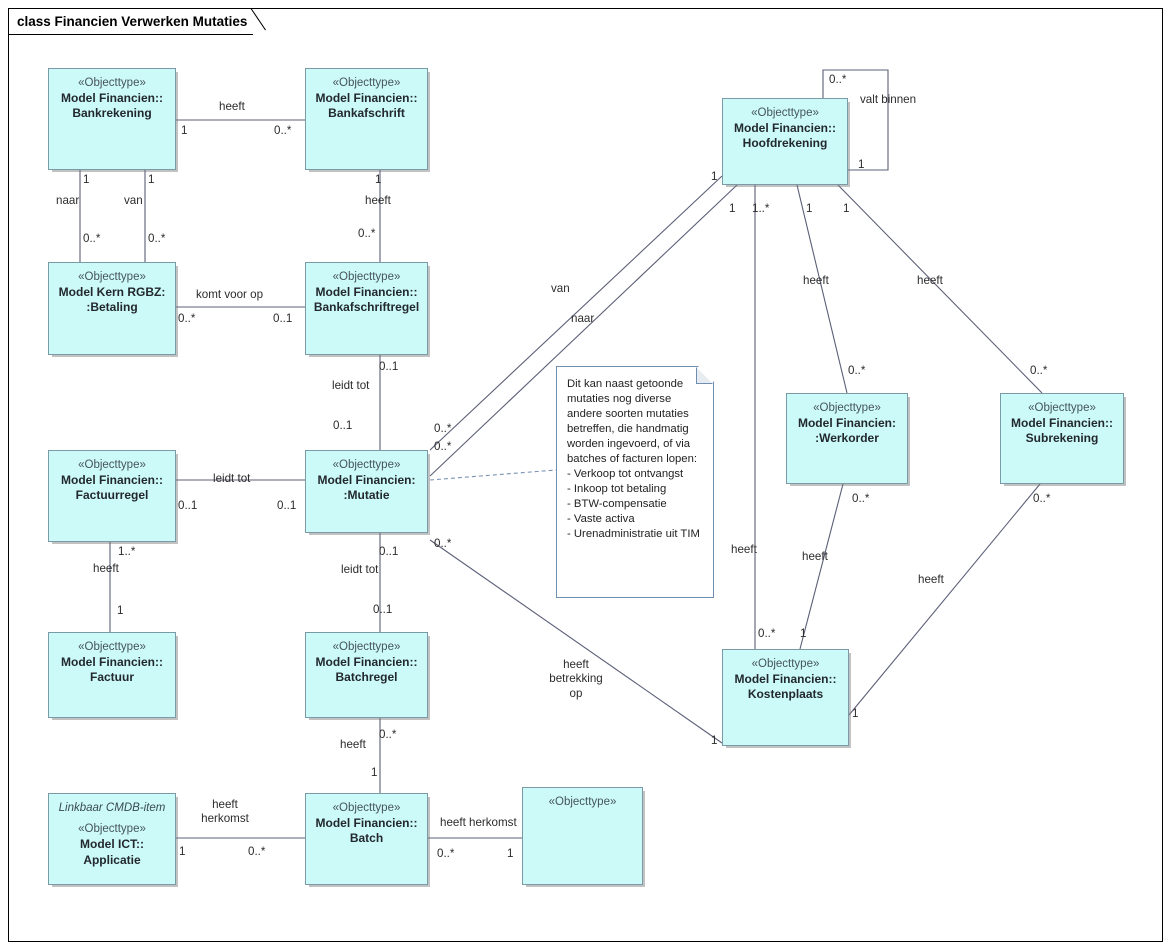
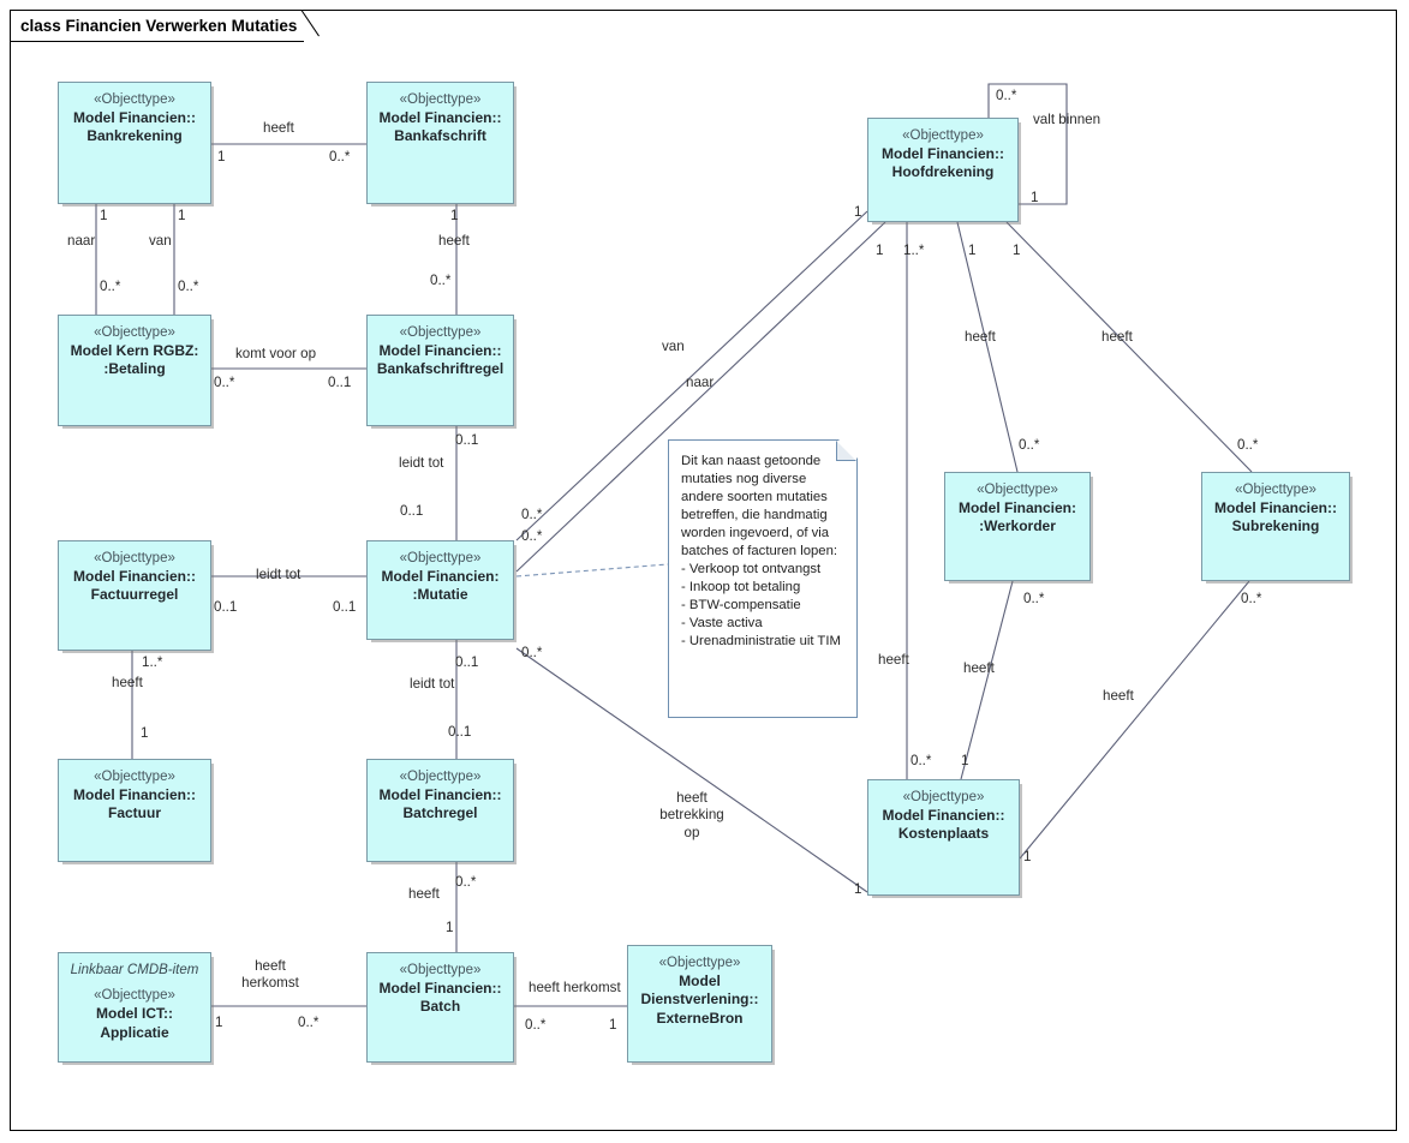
  class Financien Verwerken Mutaties
  «Objecttype»
  Model Financien::
  Bankrekening
  «Objecttype»
  Model Financien::
  Bankafschrift
  «Objecttype»
  Model Kern RGBZ:
  :Betaling
  «Objecttype»
  Model Financien::
  Bankafschriftregel
  «Objecttype»
  Model Financien::
  Factuurregel
  «Objecttype»
  Model Financien:
  :Mutatie
  «Objecttype»
  Model Financien::
  Factuur
  «Objecttype»
  Model Financien::
  Batchregel
  Linkbaar CMDB-item
  «Objecttype»
  Model ICT::
  Applicatie
  «Objecttype»
  Model Financien::
  Batch
  «Objecttype»
+ Model
+ Dienstverlening::
+ ExterneBron
  «Objecttype»
  Model Financien::
  Hoofdrekening
  «Objecttype»
  Model Financien:
  :Werkorder
  «Objecttype»
  Model Financien::
  Subrekening
  «Objecttype»
  Model Financien::
  Kostenplaats
  Dit kan naast getoonde mutaties nog diverse andere soorten mutaties betreffen, die handmatig worden ingevoerd, of via batches of facturen lopen:
  - Verkoop tot ontvangst
  - Inkoop tot betaling
  - BTW-compensatie
  - Vaste activa
  - Urenadministratie uit TIM
  heeft
  1
  0..*
  1
  naar
  0..*
  1
  van
  0..*
  1
  heeft
  0..*
  komt voor op
  0..*
  0..1
  0..1
  leidt tot
  0..1
  leidt tot
  0..1
  0..1
  1..*
  heeft
  1
  0..1
  leidt tot
  0..1
  0..*
  heeft
  1
  heeft
  herkomst
  1
  0..*
  heeft herkomst
  0..*
  1
  0..*
  valt binnen
  1
  0..*
  van
  1
  0..*
  naar
  1
  1..*
  heeft
  0..*
  1
  heeft
  0..*
  1
  heeft
  0..*
  0..*
  heeft
  1
  0..*
  heeft
  1
  0..*
  heeft
  betrekking
  op
  1
